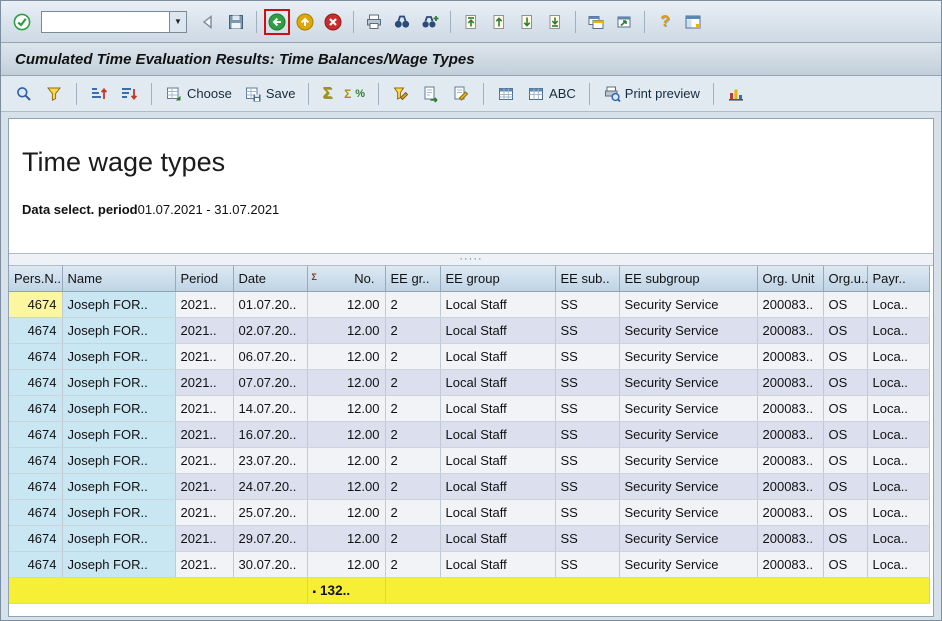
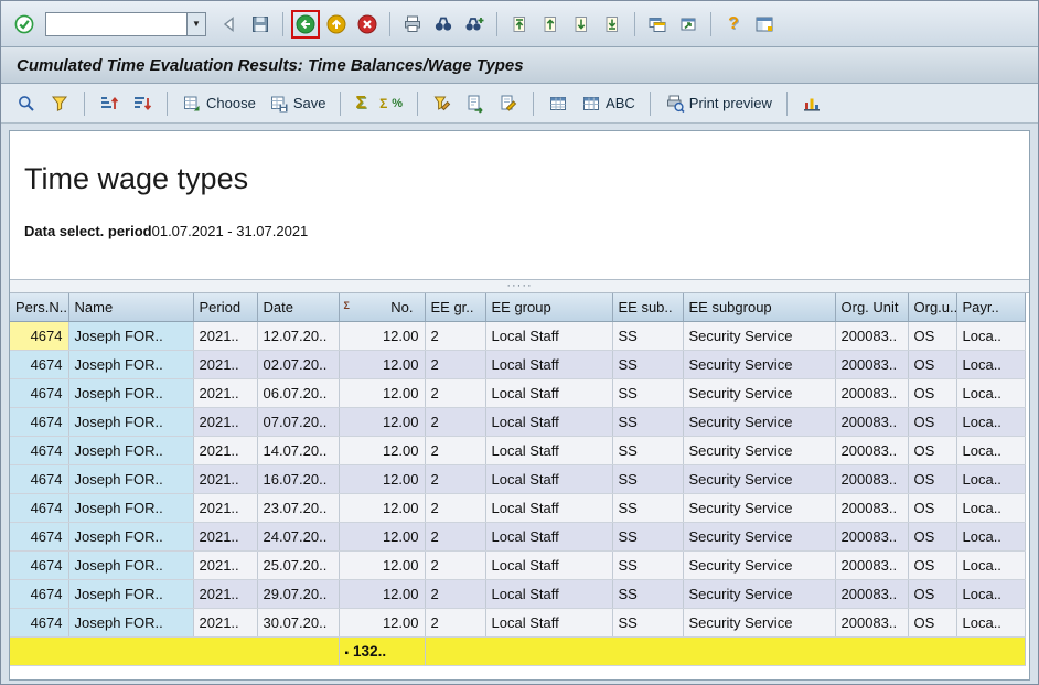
  ▼
  ?
  Cumulated Time Evaluation Results: Time Balances/Wage Types
  Choose
  Save
  Σ
  Σ
  %
  ABC
  Print preview
  Time wage types
  Data select. period01.07.2021 - 31.07.2021
  ·····
  Pers.N..	Name	Period	Date	Σ No.	EE gr..	EE group	EE sub..	EE subgroup	Org. Unit	Org.u.	Payr..
- 4674	Joseph FOR..	2021..	01.07.20..	12.00	2	Local Staff	SS	Security Service	200083..	OS	Loca..
+ 4674	Joseph FOR..	2021..	12.07.20..	12.00	2	Local Staff	SS	Security Service	200083..	OS	Loca..
  4674	Joseph FOR..	2021..	02.07.20..	12.00	2	Local Staff	SS	Security Service	200083..	OS	Loca..
  4674	Joseph FOR..	2021..	06.07.20..	12.00	2	Local Staff	SS	Security Service	200083..	OS	Loca..
  4674	Joseph FOR..	2021..	07.07.20..	12.00	2	Local Staff	SS	Security Service	200083..	OS	Loca..
  4674	Joseph FOR..	2021..	14.07.20..	12.00	2	Local Staff	SS	Security Service	200083..	OS	Loca..
  4674	Joseph FOR..	2021..	16.07.20..	12.00	2	Local Staff	SS	Security Service	200083..	OS	Loca..
  4674	Joseph FOR..	2021..	23.07.20..	12.00	2	Local Staff	SS	Security Service	200083..	OS	Loca..
  4674	Joseph FOR..	2021..	24.07.20..	12.00	2	Local Staff	SS	Security Service	200083..	OS	Loca..
  4674	Joseph FOR..	2021..	25.07.20..	12.00	2	Local Staff	SS	Security Service	200083..	OS	Loca..
  4674	Joseph FOR..	2021..	29.07.20..	12.00	2	Local Staff	SS	Security Service	200083..	OS	Loca..
  4674	Joseph FOR..	2021..	30.07.20..	12.00	2	Local Staff	SS	Security Service	200083..	OS	Loca..
  	▪ 132..
